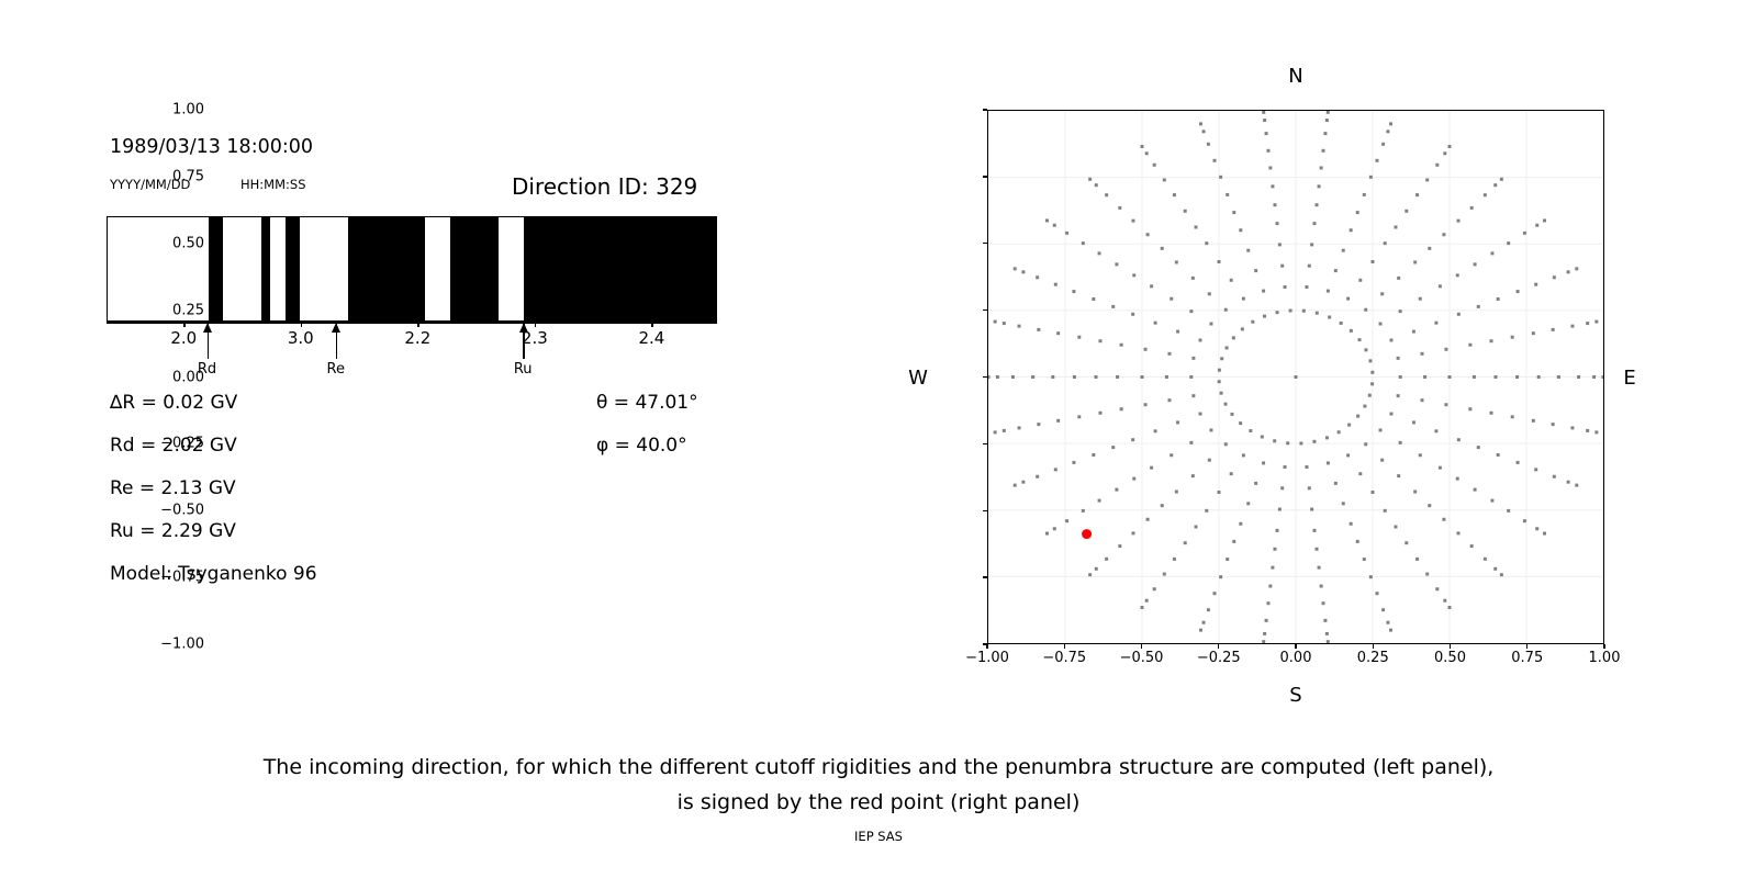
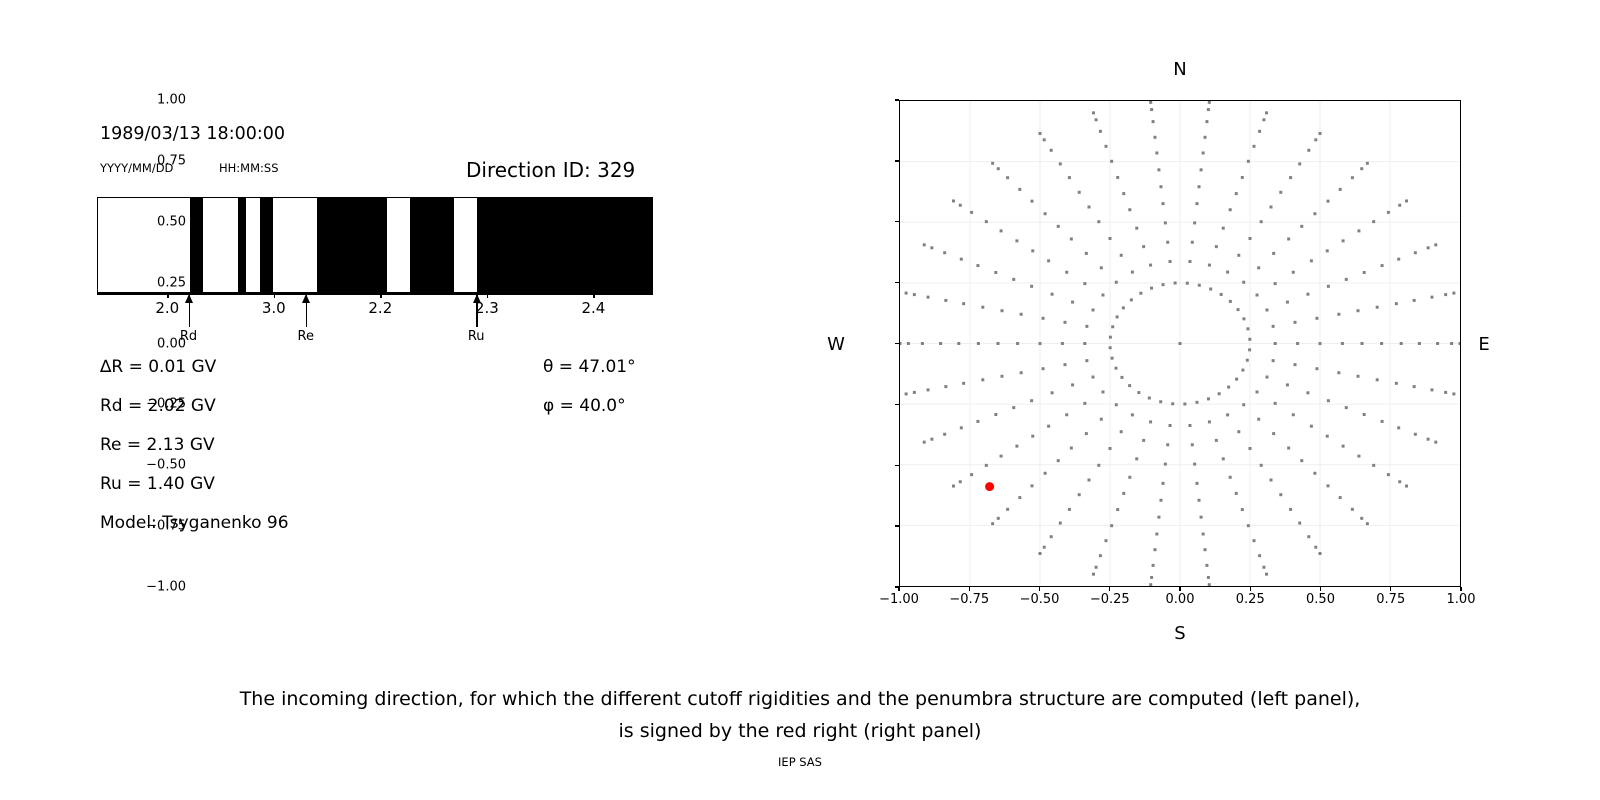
  1989/03/13 18:00:00
  YYYY/MM/DD
  HH:MM:SS
  Direction ID: 329
  2.0
  3.0
  2.2
  2.3
  2.4
  Rd
  Re
  Ru
- ∆R = 0.02 GV
+ ∆R = 0.01 GV
  Rd = 2.02 GV
  Re = 2.13 GV
- Ru = 2.29 GV
+ Ru = 1.40 GV
  Model: Tsyganenko 96
  θ = 47.01°
  φ = 40.0°
  N
  S
  W
  E
  −1.00
  −0.75
  −0.50
  −0.25
  0.00
  0.25
  0.50
  0.75
  1.00
  −1.00
  −0.75
  −0.50
  −0.25
  0.00
  0.25
  0.50
  0.75
  1.00
  The incoming direction, for which the different cutoff rigidities and the penumbra structure are computed (left panel),
- is signed by the red point (right panel)
+ is signed by the red right (right panel)
  IEP SAS
